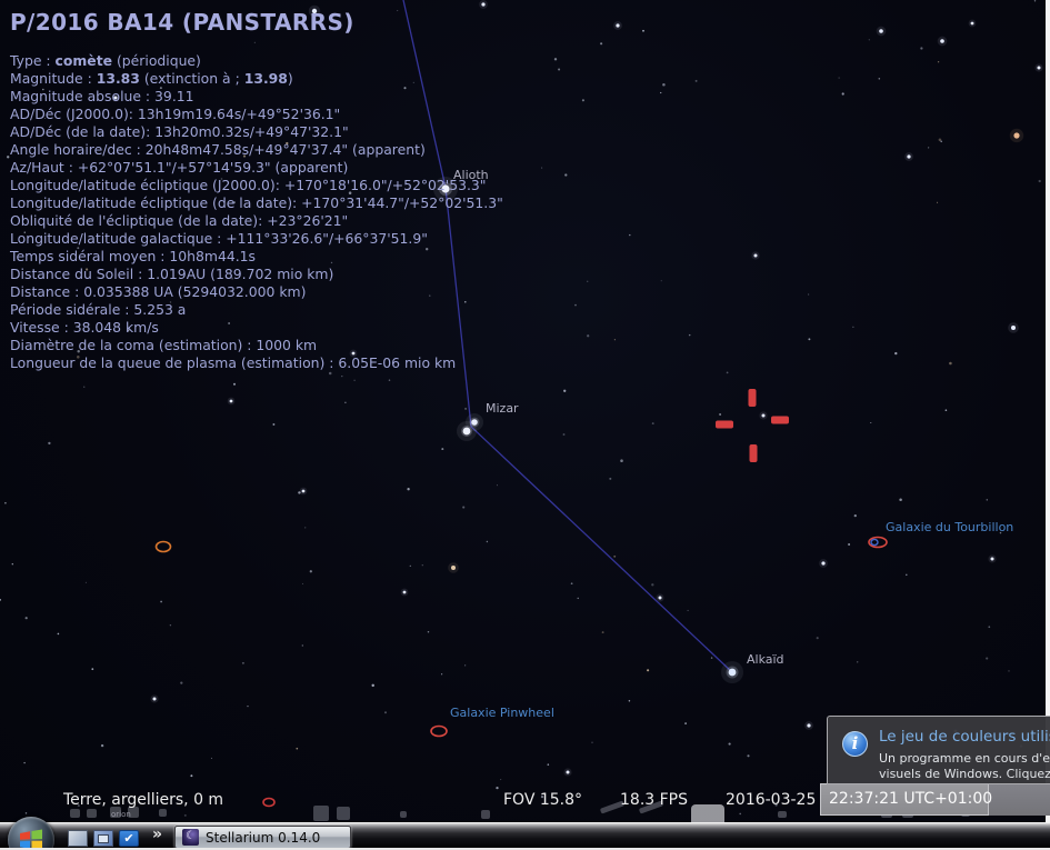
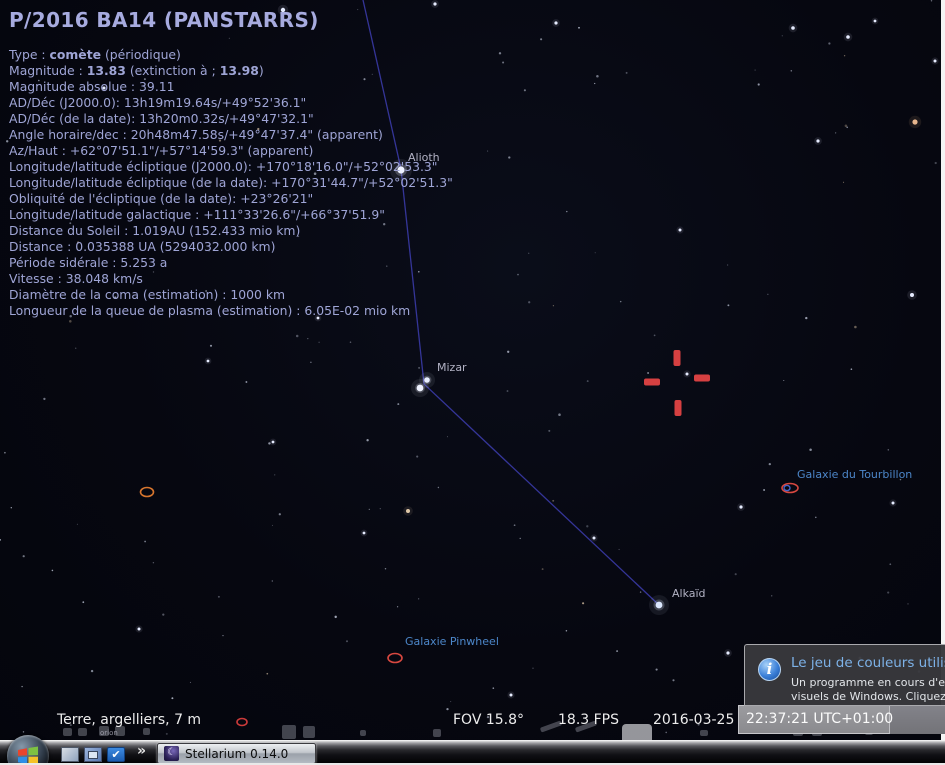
  P/2016 BA14 (PANSTARRS)
  Type : comète (périodique)
  Magnitude : 13.83 (extinction à ; 13.98)
  Magnitude absolue : 39.11
  AD/Déc (J2000.0): 13h19m19.64s/+49°52'36.1"
  AD/Déc (de la date): 13h20m0.32s/+49°47'32.1"
  Angle horaire/dec : 20h48m47.58s/+49°47'37.4" (apparent)
  Az/Haut : +62°07'51.1"/+57°14'59.3" (apparent)
  Longitude/latitude écliptique (J2000.0): +170°18'16.0"/+52°02'53.3"
  Longitude/latitude écliptique (de la date): +170°31'44.7"/+52°02'51.3"
  Obliquité de l'écliptique (de la date): +23°26'21"
  Longitude/latitude galactique : +111°33'26.6"/+66°37'51.9"
- Temps sidéral moyen : 10h8m44.1s
- Distance du Soleil : 1.019AU (189.702 mio km)
+ Distance du Soleil : 1.019AU (152.433 mio km)
  Distance : 0.035388 UA (5294032.000 km)
  Période sidérale : 5.253 a
  Vitesse : 38.048 km/s
  Diamètre de la coma (estimation) : 1000 km
- Longueur de la queue de plasma (estimation) : 6.05E-06 mio km
+ Longueur de la queue de plasma (estimation) : 6.05E-02 mio km
  orion
- Terre, argelliers, 0 m
+ Terre, argelliers, 7 m
  FOV 15.8°
  18.3 FPS
  2016-03-25
  22:37:21 UTC+01:00
  i
  Le jeu de couleurs utili
  Un programme en cours d'e
  visuels de Windows. Cliquez
  ✔
  »
  ☾
  Stellarium 0.14.0
  Alioth
  Mizar
  Alkaïd
  Galaxie du Tourbillon
  Galaxie Pinwheel
